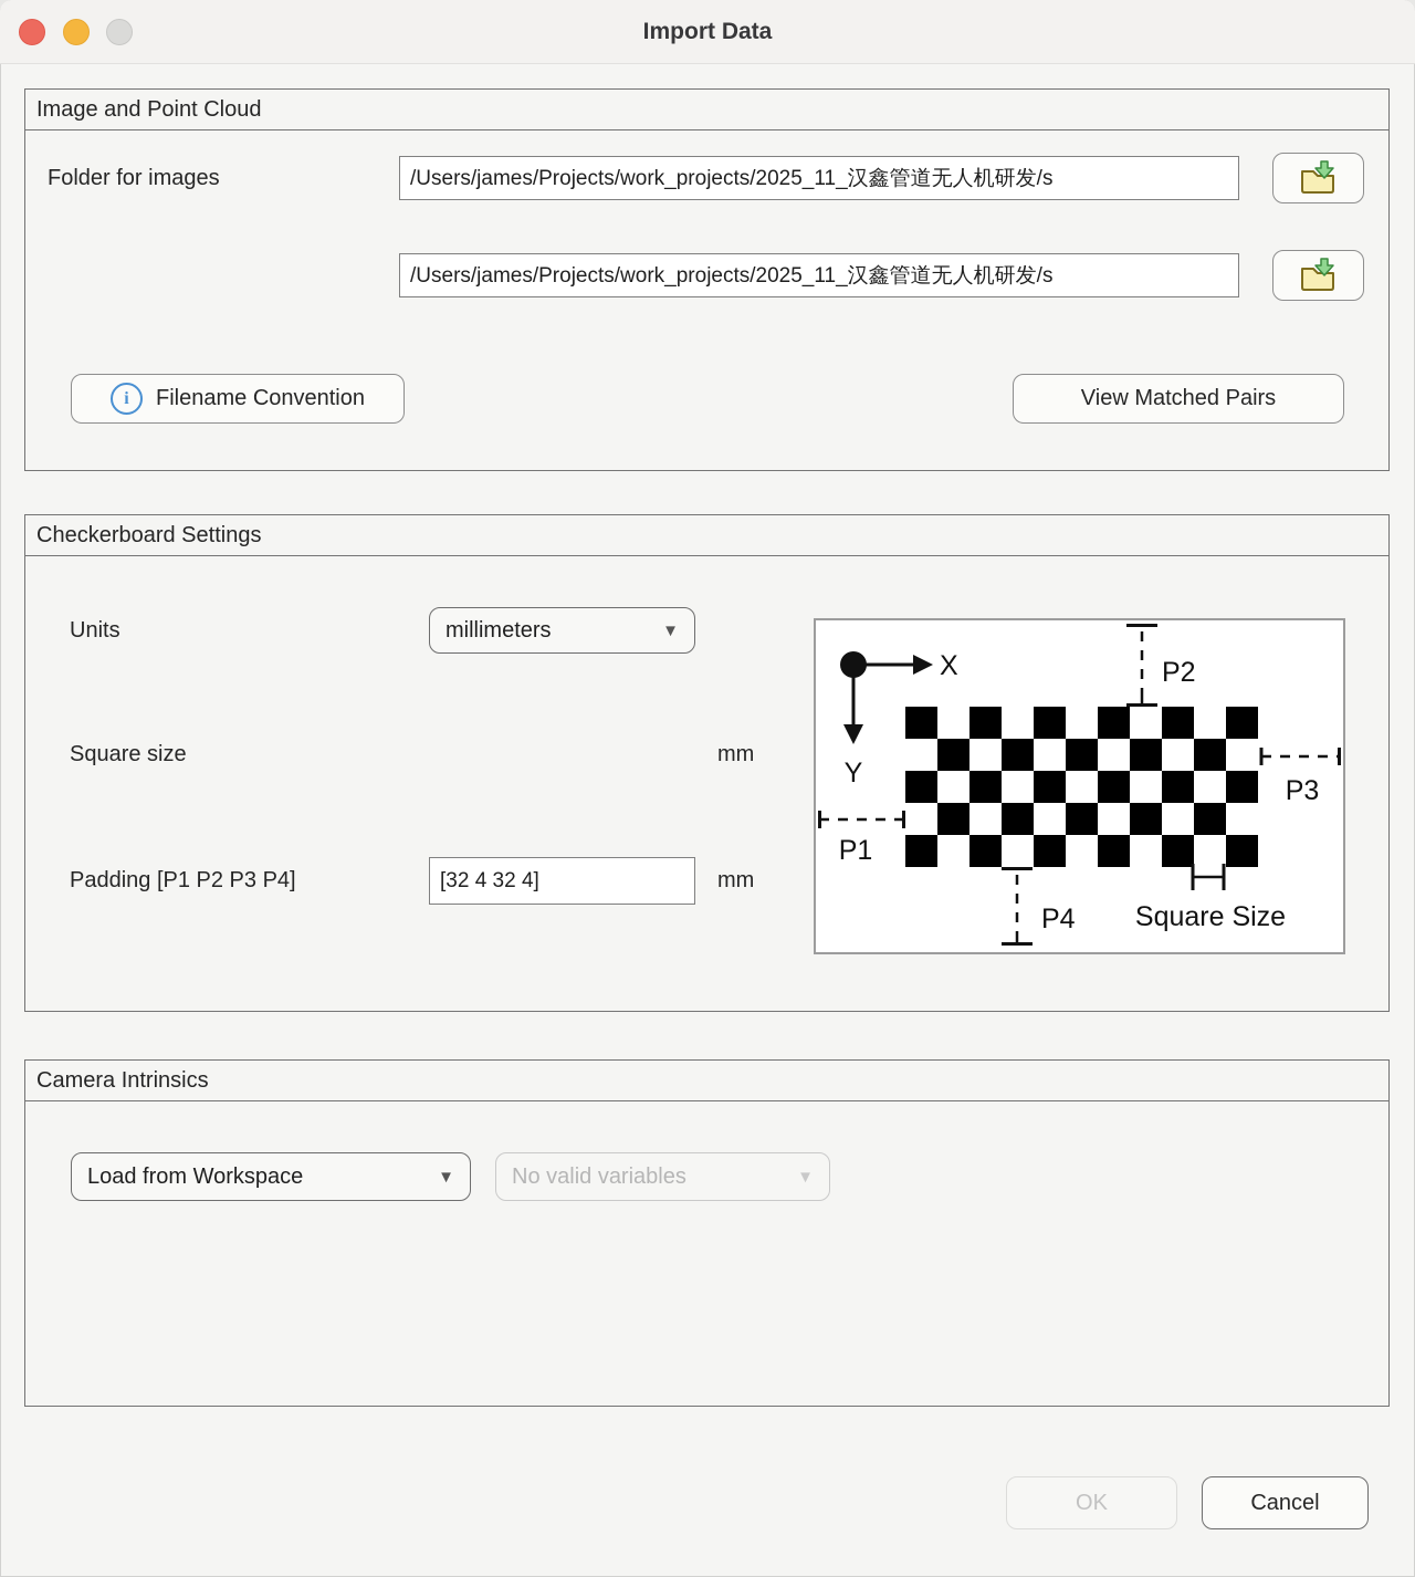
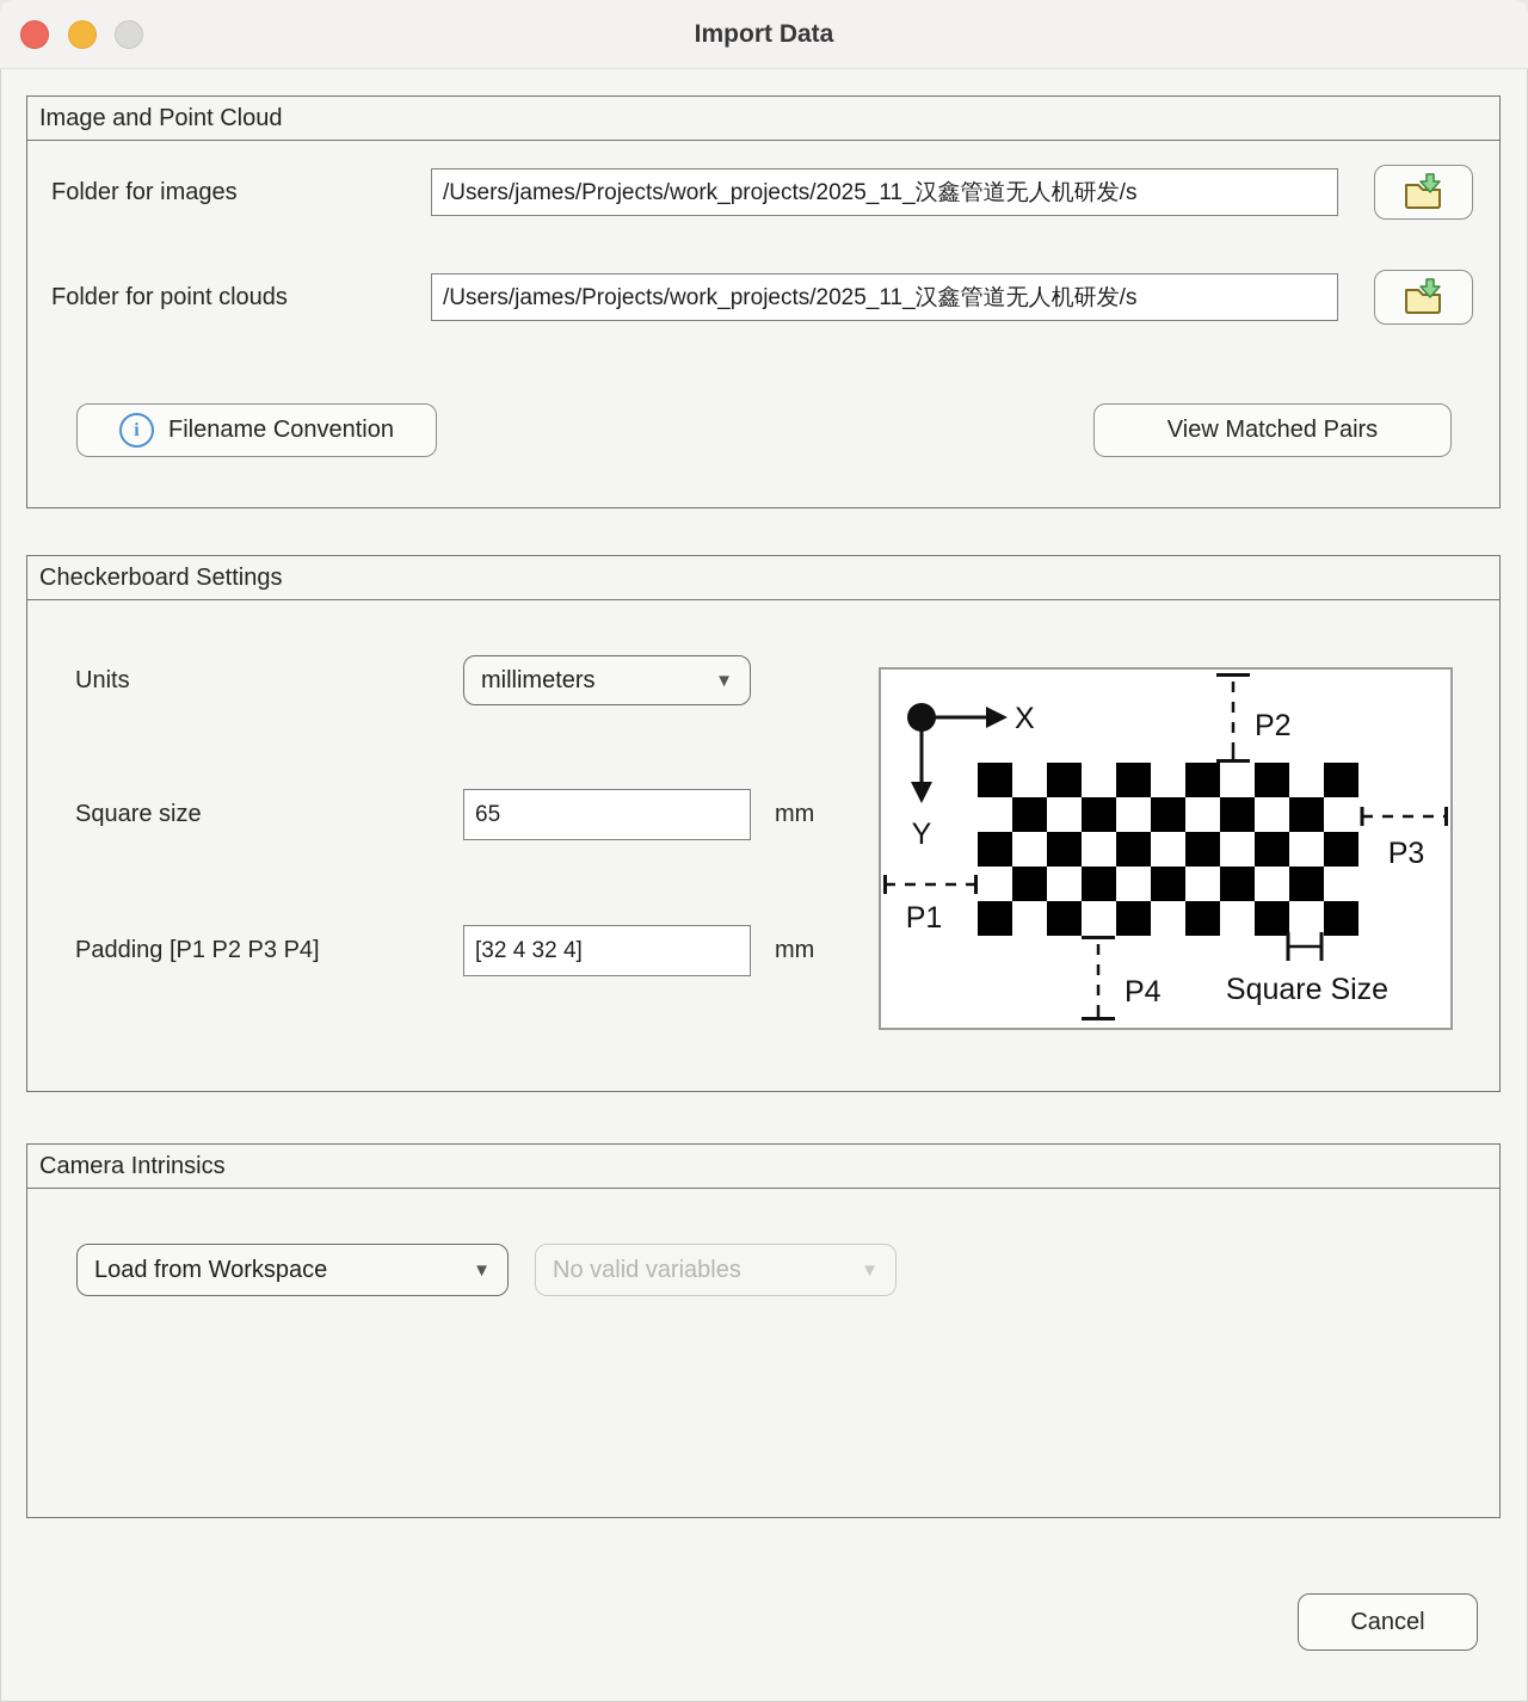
  Import Data
  Image and Point Cloud
  Folder for images
  /Users/james/Projects/work_projects/2025_11_汉鑫管道无人机研发/s
+ Folder for point clouds
  /Users/james/Projects/work_projects/2025_11_汉鑫管道无人机研发/s
  i
  Filename Convention
  View Matched Pairs
  Checkerboard Settings
  Units
  millimeters
  ▼
  Square size
+ 65
  mm
  Padding [P1 P2 P3 P4]
  [32 4 32 4]
  mm
  X
  Y
  P2
  P3
  P1
  P4
  Square Size
  Camera Intrinsics
  Load from Workspace
  ▼
  No valid variables
  ▼
- OK
  Cancel
